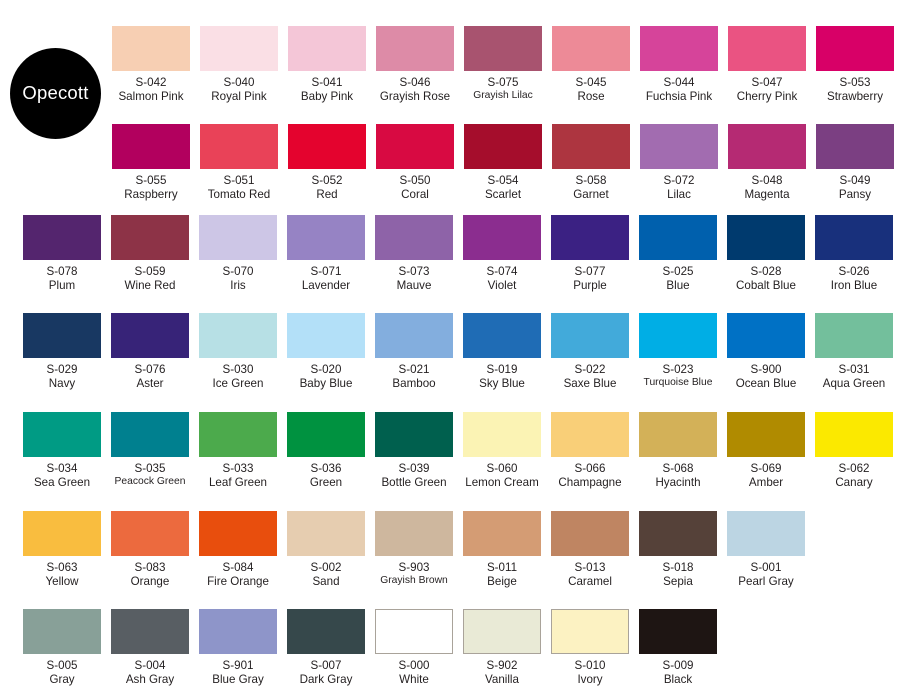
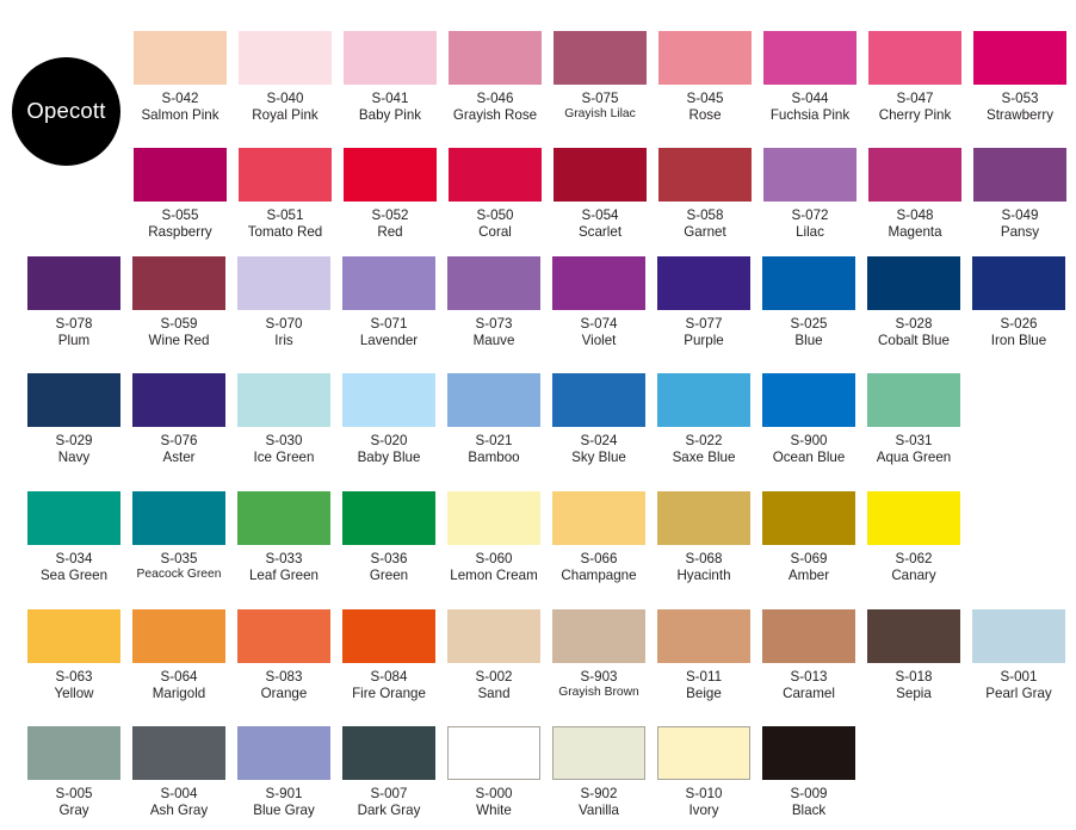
  Opecott
  S-042
  Salmon Pink
  S-040
  Royal Pink
  S-041
  Baby Pink
  S-046
  Grayish Rose
  S-075
  Grayish Lilac
  S-045
  Rose
  S-044
  Fuchsia Pink
  S-047
  Cherry Pink
  S-053
  Strawberry
  S-055
  Raspberry
  S-051
  Tomato Red
  S-052
  Red
  S-050
  Coral
  S-054
  Scarlet
  S-058
  Garnet
  S-072
  Lilac
  S-048
  Magenta
  S-049
  Pansy
  S-078
  Plum
  S-059
  Wine Red
  S-070
  Iris
  S-071
  Lavender
  S-073
  Mauve
  S-074
  Violet
  S-077
  Purple
  S-025
  Blue
  S-028
  Cobalt Blue
  S-026
  Iron Blue
  S-029
  Navy
  S-076
  Aster
  S-030
  Ice Green
  S-020
  Baby Blue
  S-021
  Bamboo
- S-019
+ S-024
  Sky Blue
  S-022
  Saxe Blue
- S-023
- Turquoise Blue
  S-900
  Ocean Blue
  S-031
  Aqua Green
  S-034
  Sea Green
  S-035
  Peacock Green
  S-033
  Leaf Green
  S-036
  Green
- S-039
- Bottle Green
  S-060
  Lemon Cream
  S-066
  Champagne
  S-068
  Hyacinth
  S-069
  Amber
  S-062
  Canary
  S-063
  Yellow
+ S-064
+ Marigold
  S-083
  Orange
  S-084
  Fire Orange
  S-002
  Sand
  S-903
  Grayish Brown
  S-011
  Beige
  S-013
  Caramel
  S-018
  Sepia
  S-001
  Pearl Gray
  S-005
  Gray
  S-004
  Ash Gray
  S-901
  Blue Gray
  S-007
  Dark Gray
  S-000
  White
  S-902
  Vanilla
  S-010
  Ivory
  S-009
  Black
